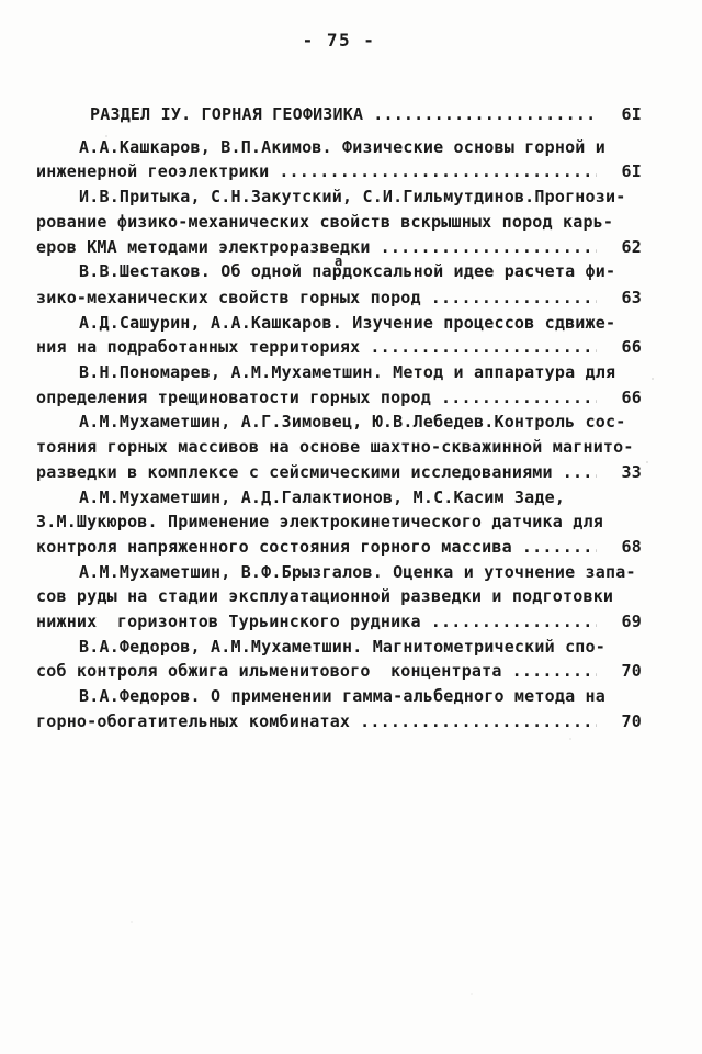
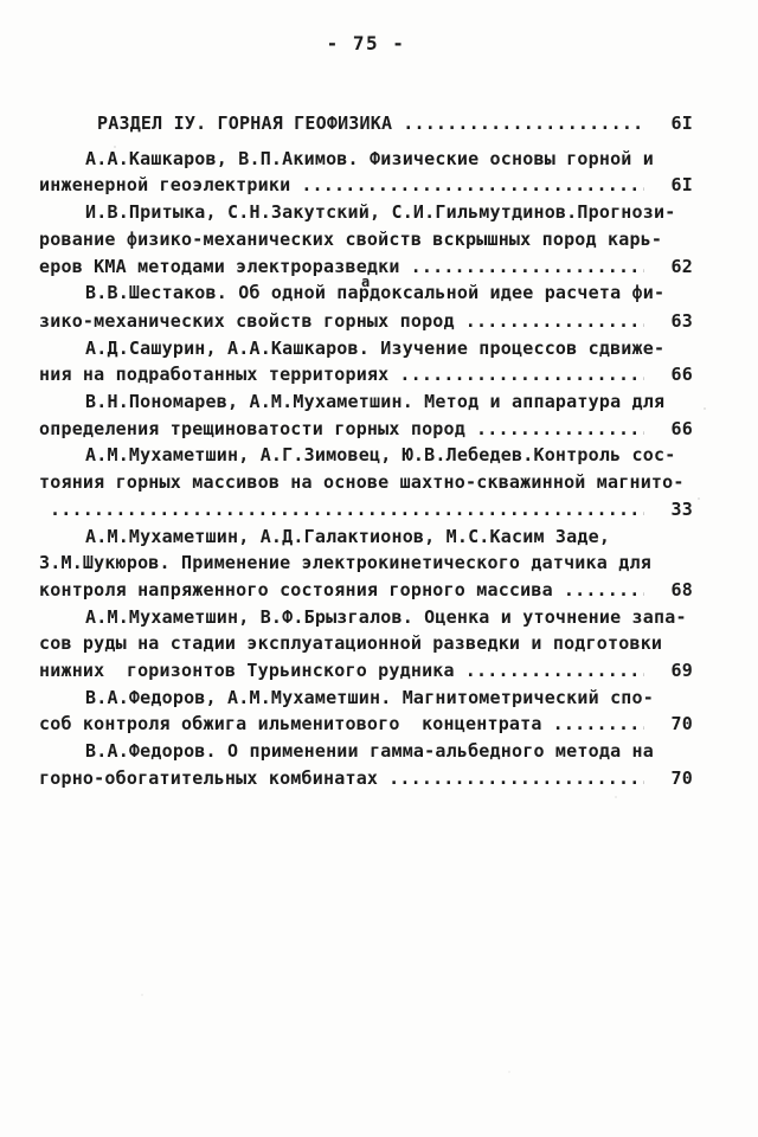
  - 75 -
  РАЗДЕЛ IУ. ГОРНАЯ ГЕОФИЗИКА
  6I
  А.А.Кашкаров, В.П.Акимов. Физические основы горной и
  инженерной геоэлектрики
  6I
  И.В.Притыка, С.Н.Закутский, С.И.Гильмутдинов.Прогнози-
  рование физико-механических свойств вскрышных пород карь-
  еров КМА методами электроразведки
  62
  В.В.Шестаков. Об одной пар
  а
  доксальной идее расчета фи-
  зико-механических свойств горных пород
  63
  А.Д.Сашурин, А.А.Кашкаров. Изучение процессов сдвиже-
  ния на подработанных территориях
  66
  В.Н.Пономарев, А.М.Мухаметшин. Метод и аппаратура для
  определения трещиноватости горных пород
  66
  А.М.Мухаметшин, А.Г.Зимовец, Ю.В.Лебедев.Контроль сос-
  тояния горных массивов на основе шахтно-скважинной магнито-
- разведки в комплексе с сейсмическими исследованиями
  33
  А.М.Мухаметшин, А.Д.Галактионов, М.С.Касим Заде,
  З.М.Шукюров. Применение электрокинетического датчика для
  контроля напряженного состояния горного массива
  68
  А.М.Мухаметшин, В.Ф.Брызгалов. Оценка и уточнение запа-
  сов руды на стадии эксплуатационной разведки и подготовки
  нижних горизонтов Турьинского рудника
  69
  В.А.Федоров, А.М.Мухаметшин. Магнитометрический спо-
  соб контроля обжига ильменитового концентрата
  70
  В.А.Федоров. О применении гамма-альбедного метода на
  горно-обогатительных комбинатах
  70
